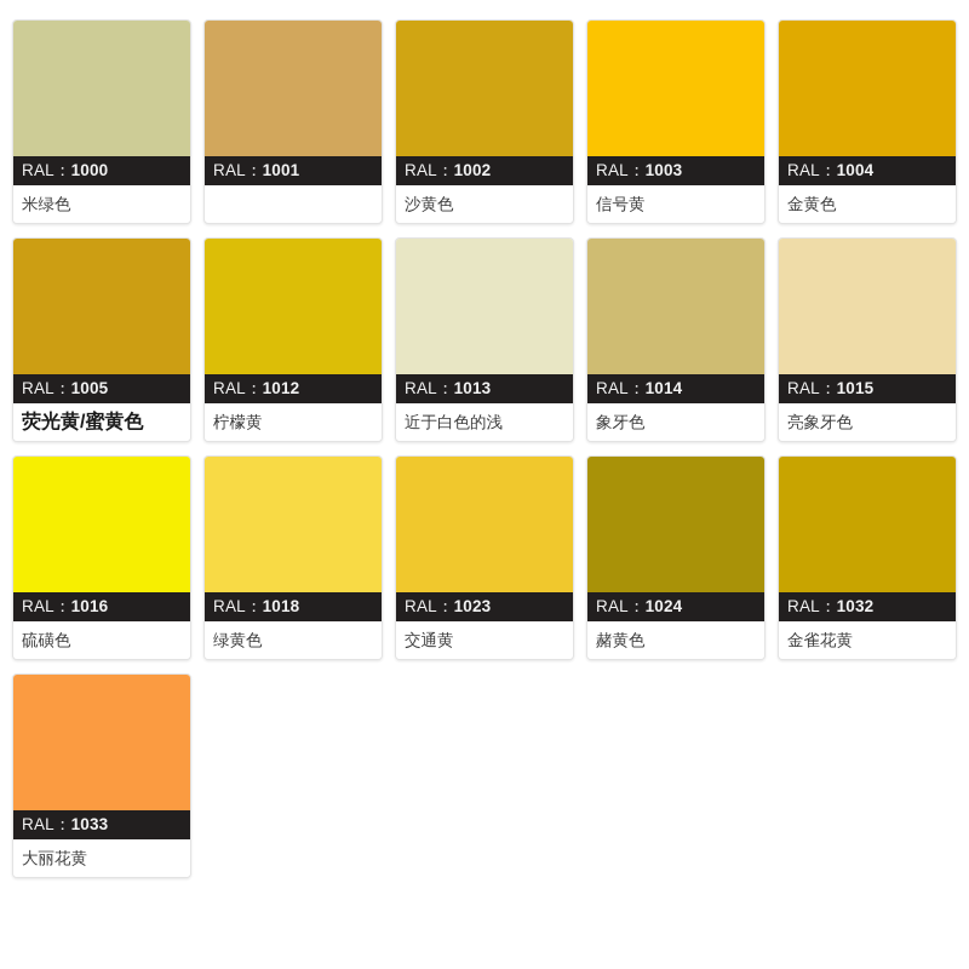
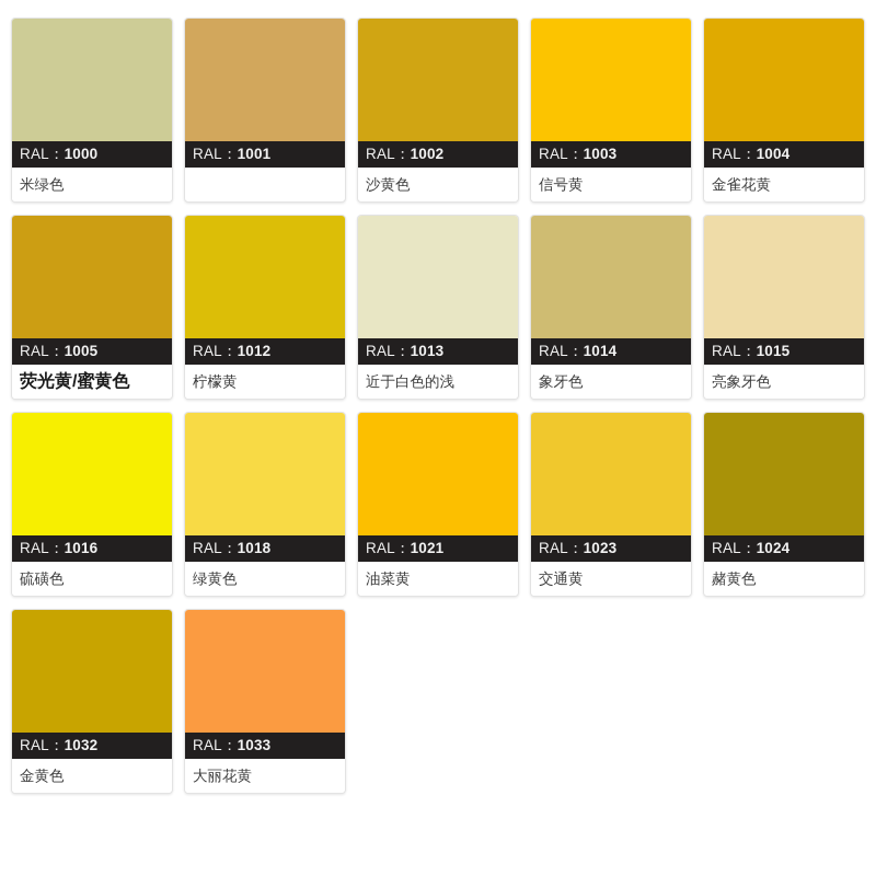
  RAL：1000
  米绿色
  RAL：1001
  RAL：1002
  沙黄色
  RAL：1003
  信号黄
  RAL：1004
- 金黄色
+ 金雀花黄
  RAL：1005
  荧光黄/蜜黄色
  RAL：1012
  柠檬黄
  RAL：1013
  近于白色的浅
  RAL：1014
  象牙色
  RAL：1015
  亮象牙色
  RAL：1016
  硫磺色
  RAL：1018
  绿黄色
+ RAL：1021
+ 油菜黄
  RAL：1023
  交通黄
  RAL：1024
  赭黄色
  RAL：1032
- 金雀花黄
+ 金黄色
  RAL：1033
  大丽花黄
